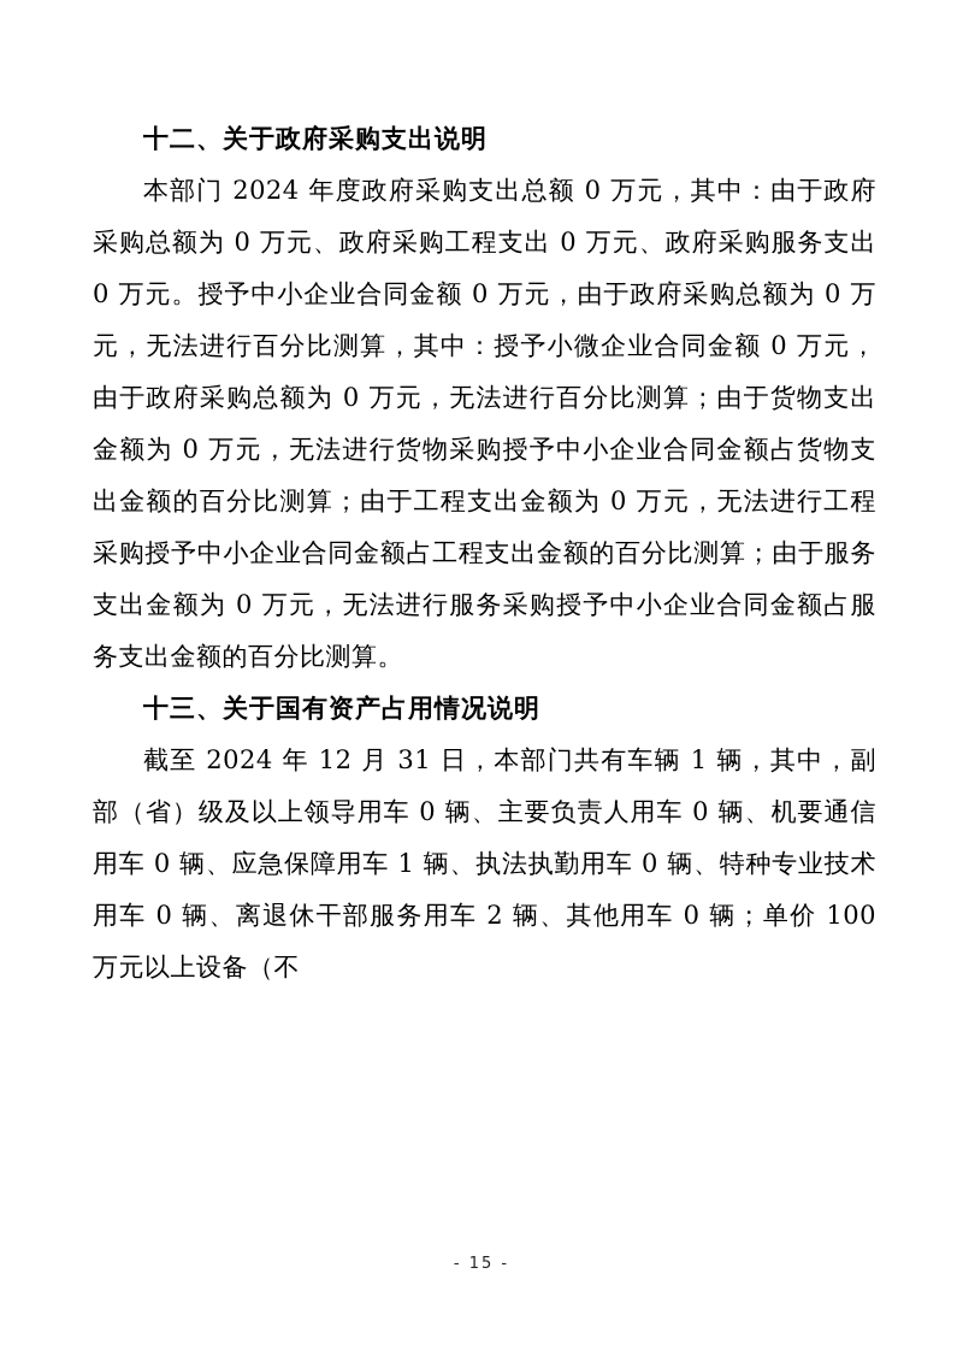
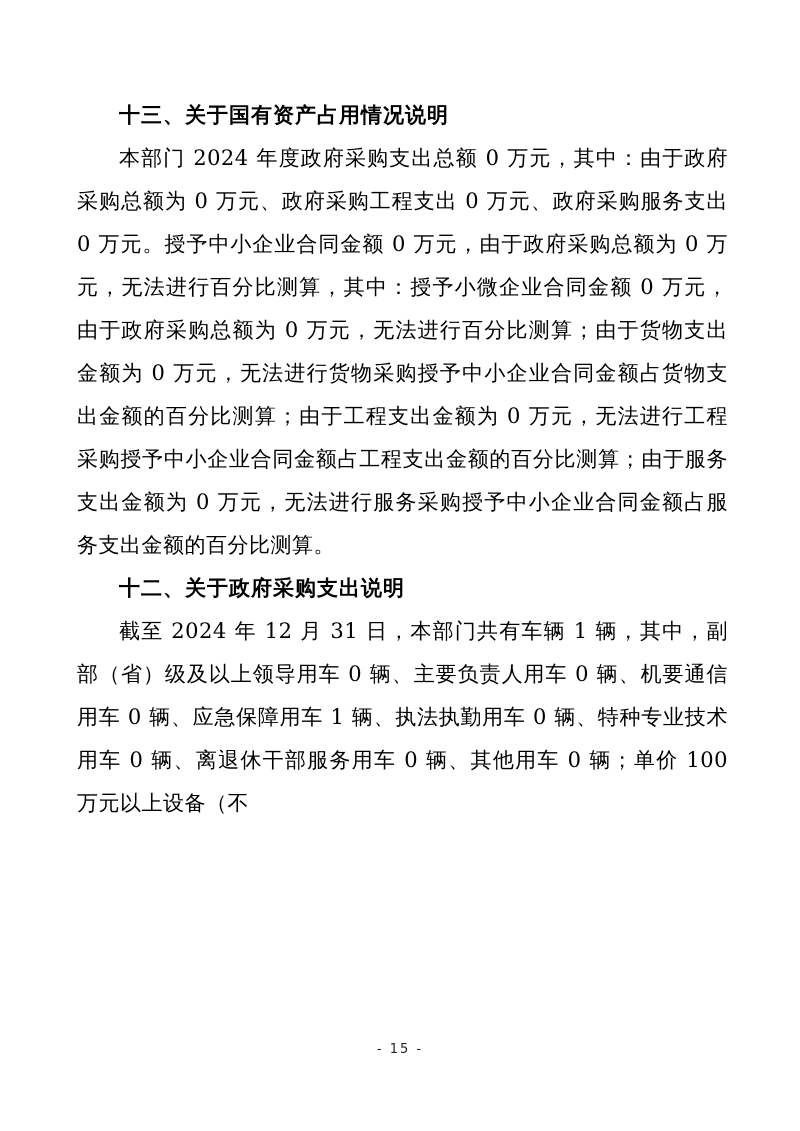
- 十二、关于政府采购支出说明
+ 十三、关于国有资产占用情况说明
  本部门 2024 年度政府采购支出总额 0 万元，其中：由于政府采购总额为 0 万元、政府采购工程支出 0 万元、政府采购服务支出 0 万元。授予中小企业合同金额 0 万元，由于政府采购总额为 0 万元，无法进行百分比测算，其中：授予小微企业合同金额 0 万元，由于政府采购总额为 0 万元，无法进行百分比测算；由于货物支出金额为 0 万元，无法进行货物采购授予中小企业合同金额占货物支出金额的百分比测算；由于工程支出金额为 0 万元，无法进行工程采购授予中小企业合同金额占工程支出金额的百分比测算；由于服务支出金额为 0 万元，无法进行服务采购授予中小企业合同金额占服务支出金额的百分比测算。
- 十三、关于国有资产占用情况说明
+ 十二、关于政府采购支出说明
- 截至 2024 年 12 月 31 日，本部门共有车辆 1 辆，其中，副部（省）级及以上领导用车 0 辆、主要负责人用车 0 辆、机要通信用车 0 辆、应急保障用车 1 辆、执法执勤用车 0 辆、特种专业技术用车 0 辆、离退休干部服务用车 2 辆、其他用车 0 辆；单价 100 万元以上设备（不
+ 截至 2024 年 12 月 31 日，本部门共有车辆 1 辆，其中，副部（省）级及以上领导用车 0 辆、主要负责人用车 0 辆、机要通信用车 0 辆、应急保障用车 1 辆、执法执勤用车 0 辆、特种专业技术用车 0 辆、离退休干部服务用车 0 辆、其他用车 0 辆；单价 100 万元以上设备（不
  - 15 -
